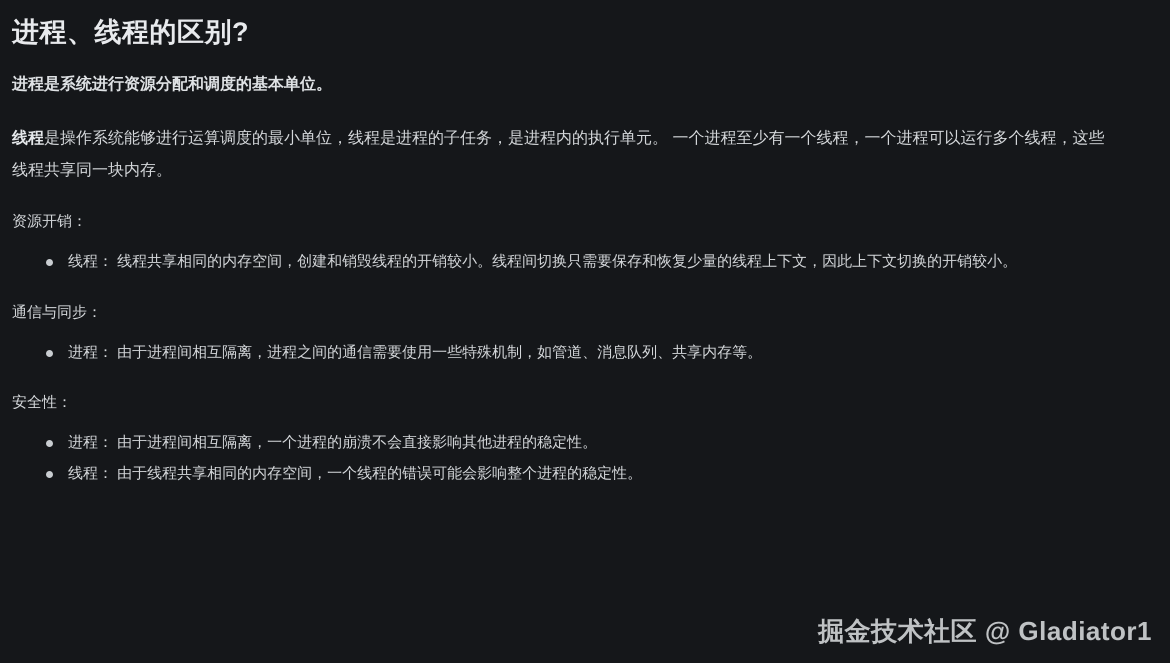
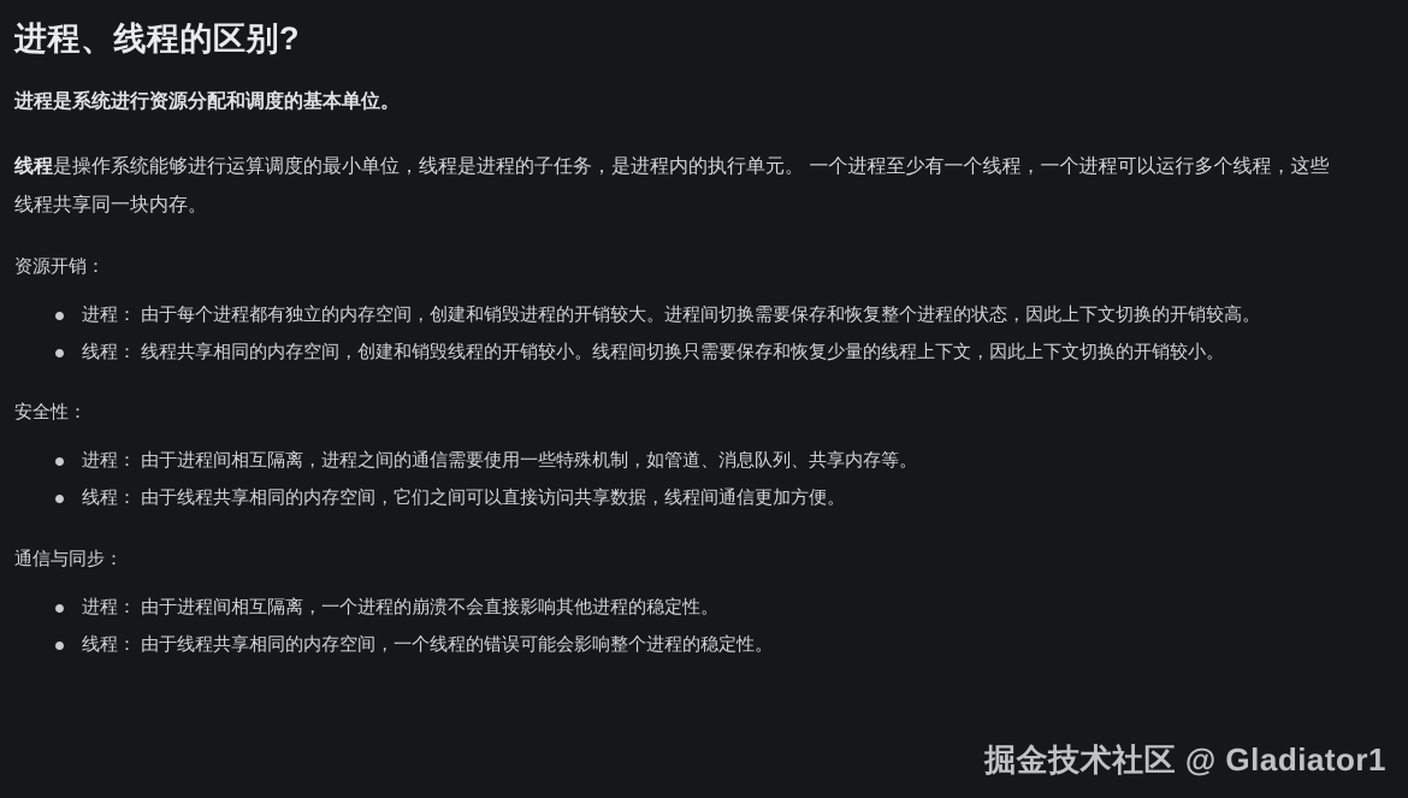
  进程、线程的区别?
  进程是系统进行资源分配和调度的基本单位。
  线程是操作系统能够进行运算调度的最小单位，线程是进程的子任务，是进程内的执行单元。 一个进程至少有一个线程，一个进程可以运行多个线程，这些线程共享同一块内存。
  资源开销：
+ 进程： 由于每个进程都有独立的内存空间，创建和销毁进程的开销较大。进程间切换需要保存和恢复整个进程的状态，因此上下文切换的开销较高。
  线程： 线程共享相同的内存空间，创建和销毁线程的开销较小。线程间切换只需要保存和恢复少量的线程上下文，因此上下文切换的开销较小。
- 通信与同步：
+ 安全性：
  进程： 由于进程间相互隔离，进程之间的通信需要使用一些特殊机制，如管道、消息队列、共享内存等。
+ 线程： 由于线程共享相同的内存空间，它们之间可以直接访问共享数据，线程间通信更加方便。
- 安全性：
+ 通信与同步：
  进程： 由于进程间相互隔离，一个进程的崩溃不会直接影响其他进程的稳定性。
  线程： 由于线程共享相同的内存空间，一个线程的错误可能会影响整个进程的稳定性。
  掘金技术社区 @ Gladiator1
